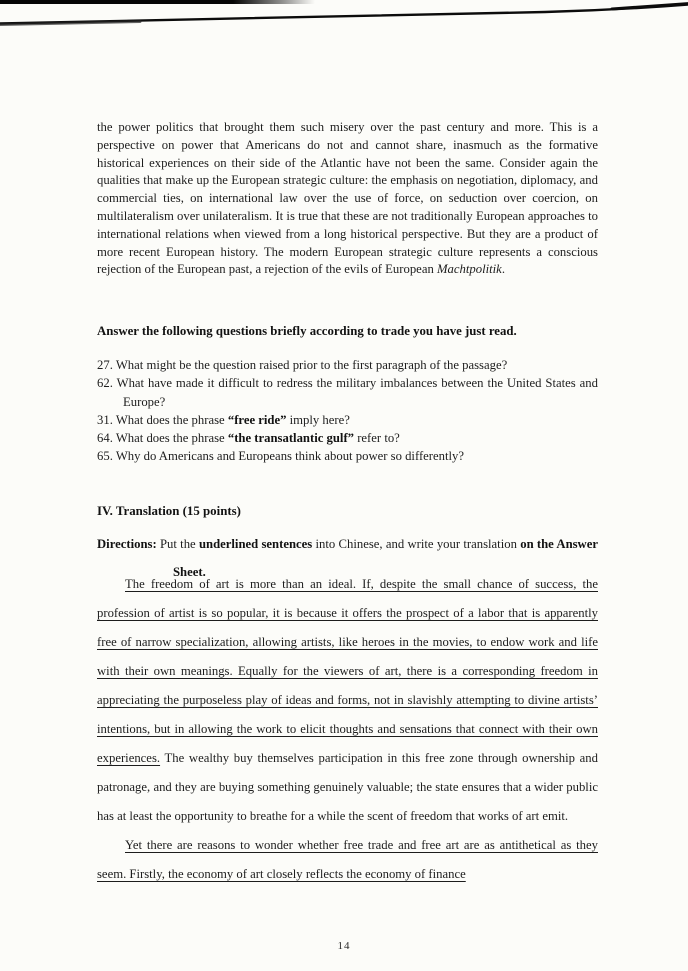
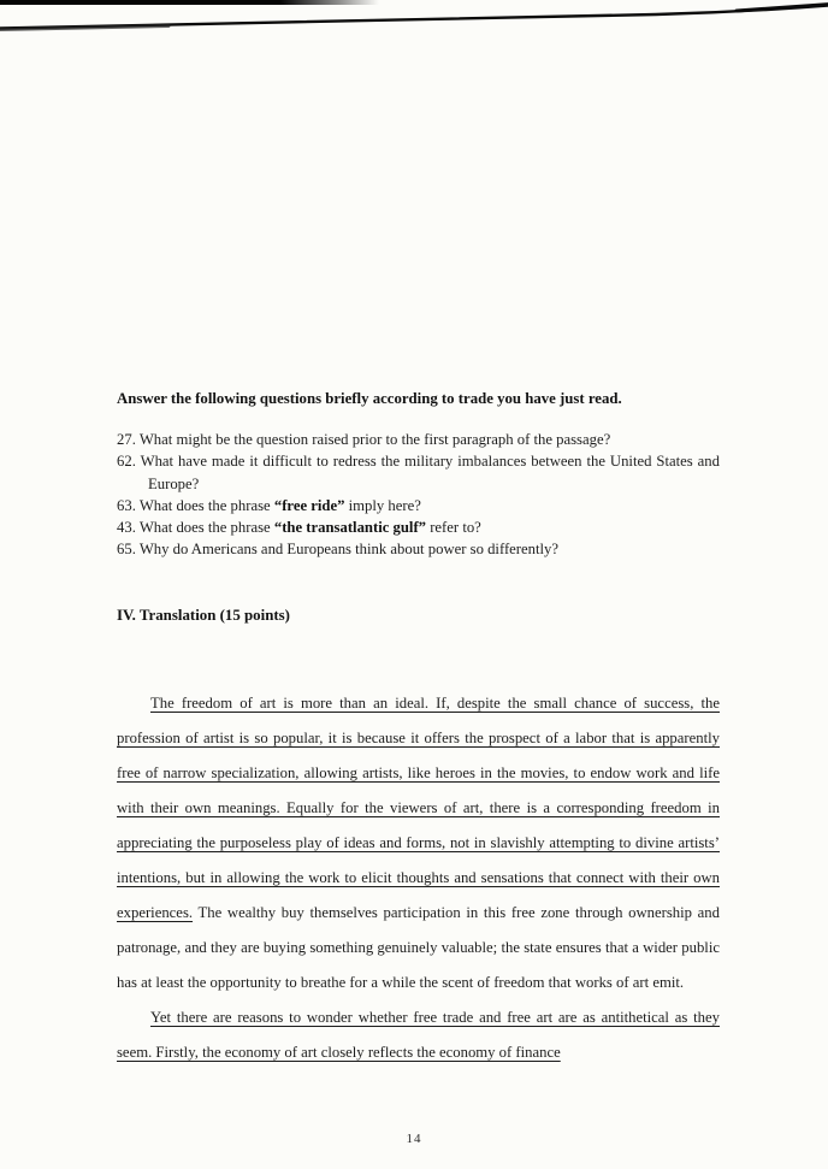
- the power politics that brought them such misery over the past century and more. This is a perspective on power that Americans do not and cannot share, inasmuch as the formative historical experiences on their side of the Atlantic have not been the same. Consider again the qualities that make up the European strategic culture: the emphasis on negotiation, diplomacy, and commercial ties, on international law over the use of force, on seduction over coercion, on multilateralism over unilateralism. It is true that these are not traditionally European approaches to international relations when viewed from a long historical perspective. But they are a product of more recent European history. The modern European strategic culture represents a conscious rejection of the European past, a rejection of the evils of European Machtpolitik.
  Answer the following questions briefly according to trade you have just read.
  27. What might be the question raised prior to the first paragraph of the passage?
  62. What have made it difficult to redress the military imbalances between the United States and Europe?
- 31. What does the phrase “free ride” imply here?
+ 63. What does the phrase “free ride” imply here?
- 64. What does the phrase “the transatlantic gulf” refer to?
+ 43. What does the phrase “the transatlantic gulf” refer to?
  65. Why do Americans and Europeans think about power so differently?
  IV. Translation (15 points)
- Directions: Put the underlined sentences into Chinese, and write your translation on the Answer Sheet.
  The freedom of art is more than an ideal. If, despite the small chance of success, the profession of artist is so popular, it is because it offers the prospect of a labor that is apparently free of narrow specialization, allowing artists, like heroes in the movies, to endow work and life with their own meanings. Equally for the viewers of art, there is a corresponding freedom in appreciating the purposeless play of ideas and forms, not in slavishly attempting to divine artists’ intentions, but in allowing the work to elicit thoughts and sensations that connect with their own experiences. The wealthy buy themselves participation in this free zone through ownership and patronage, and they are buying something genuinely valuable; the state ensures that a wider public has at least the opportunity to breathe for a while the scent of freedom that works of art emit.
  Yet there are reasons to wonder whether free trade and free art are as antithetical as they seem. Firstly, the economy of art closely reflects the economy of finance
  14
